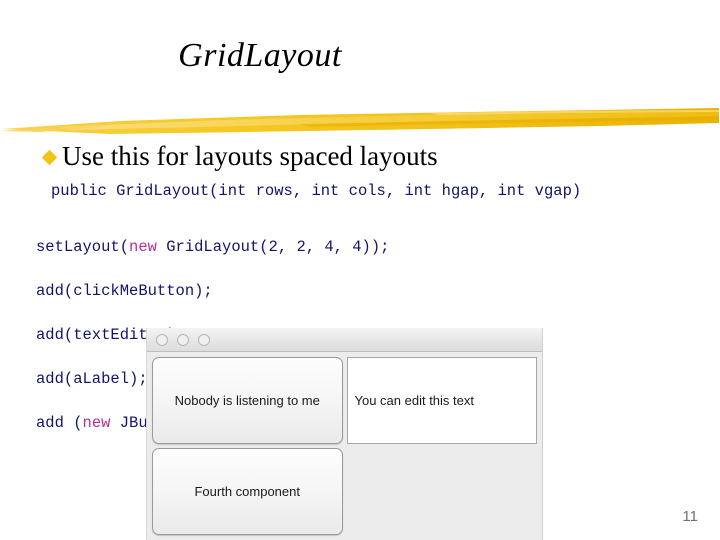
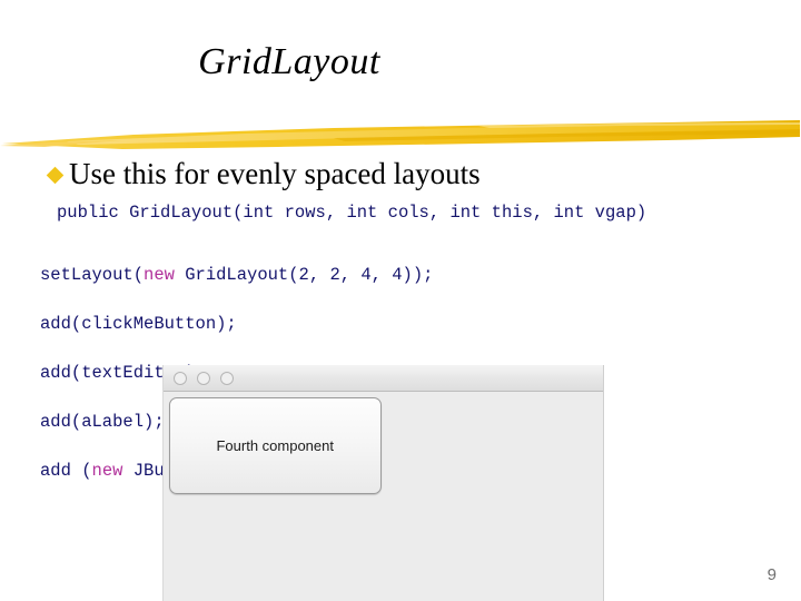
  GridLayout
- Use this for layouts spaced layouts
+ Use this for evenly spaced layouts
- public GridLayout(int rows, int cols, int hgap, int vgap)
+ public GridLayout(int rows, int cols, int this, int vgap)
  setLayout(new GridLayout(2, 2, 4, 4));
  add(clickMeButton);
  add(textEdit
  add(aLabel);
- Nobody is listening to me
- You can edit this text
  Fourth component
- 11
+ 9
